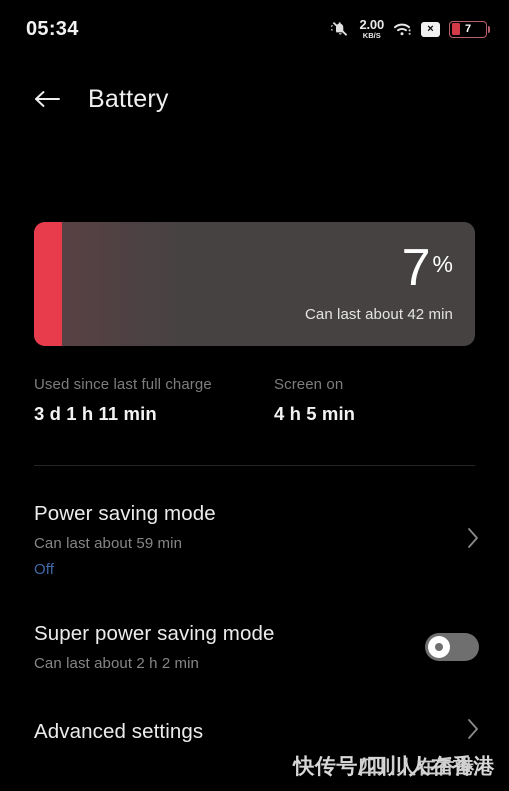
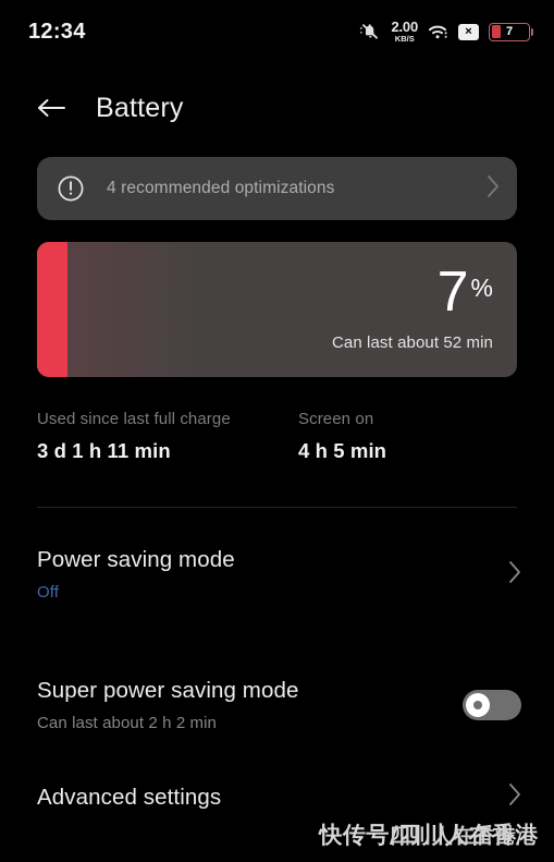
- 05:34
+ 12:34
  2.00
  KB/S
  ×
  7
  Battery
+ 4 recommended optimizations
  7
  %
- Can last about 42 min
+ Can last about 52 min
  Used since last full charge
  3 d 1 h 11 min
  Screen on
  4 h 5 min
  Power saving mode
- Can last about 59 min
  Off
  Super power saving mode
  Can last about 2 h 2 min
  Advanced settings
  快传号/四川人在香港
  四川人在香港
